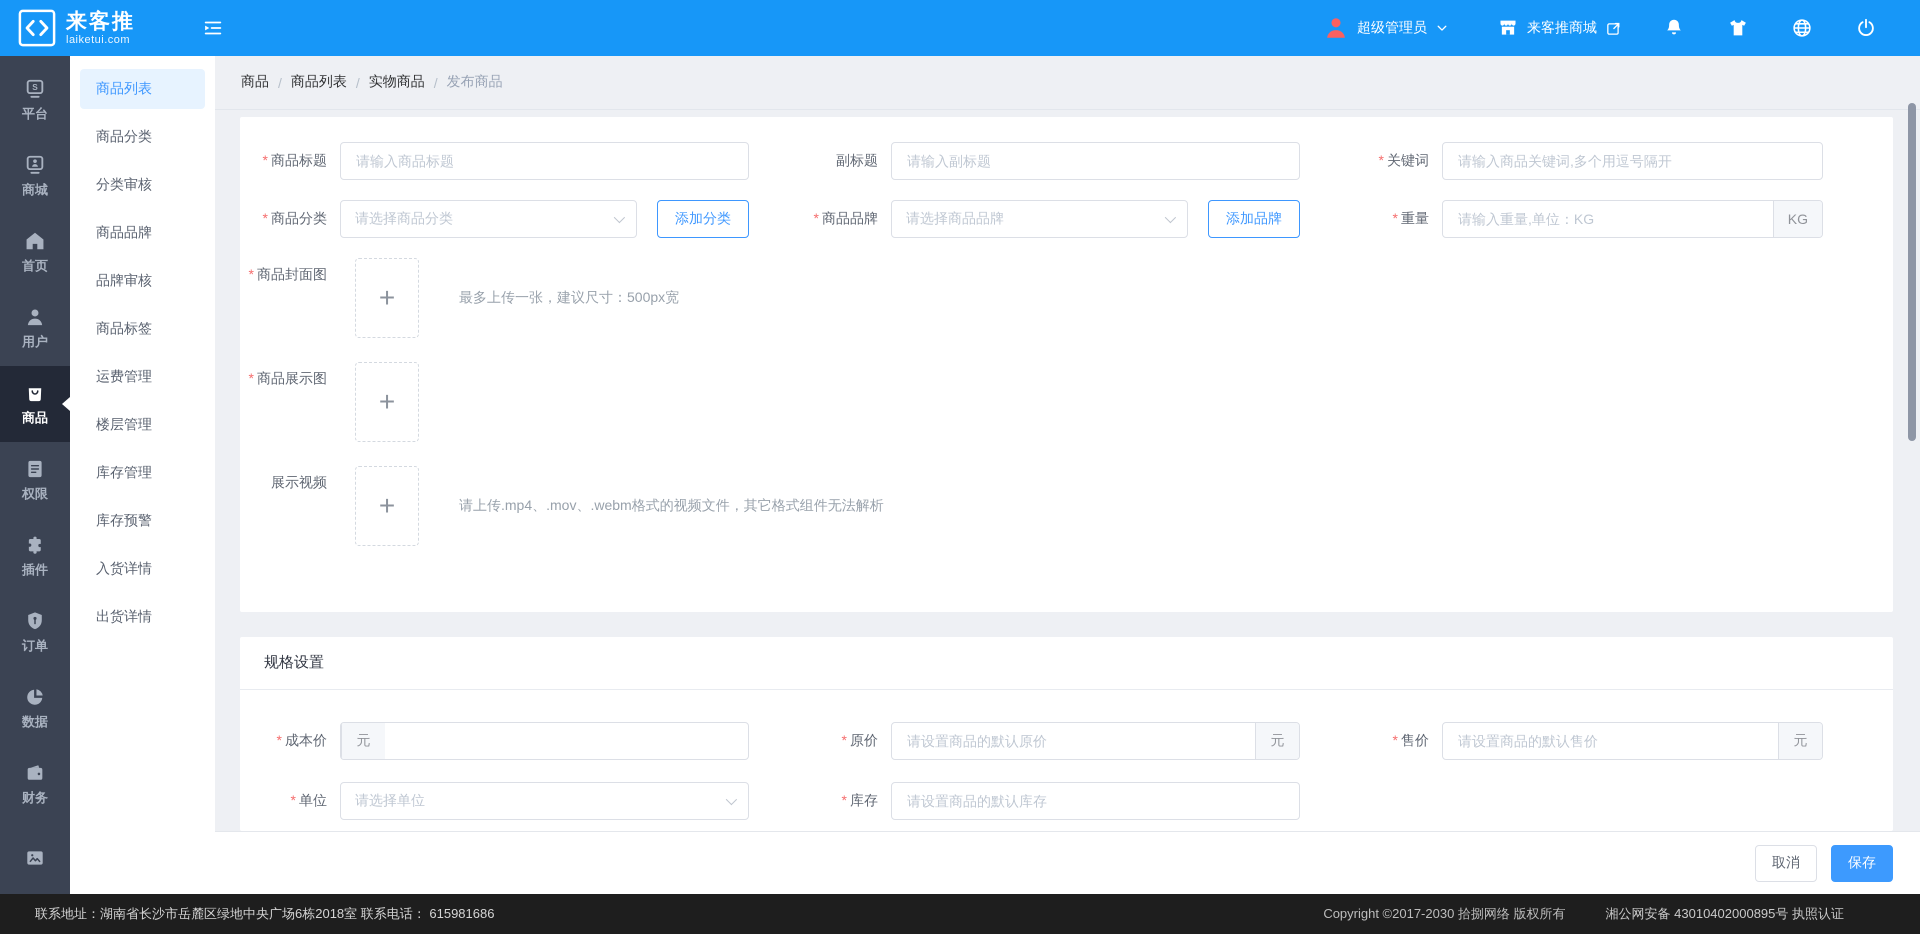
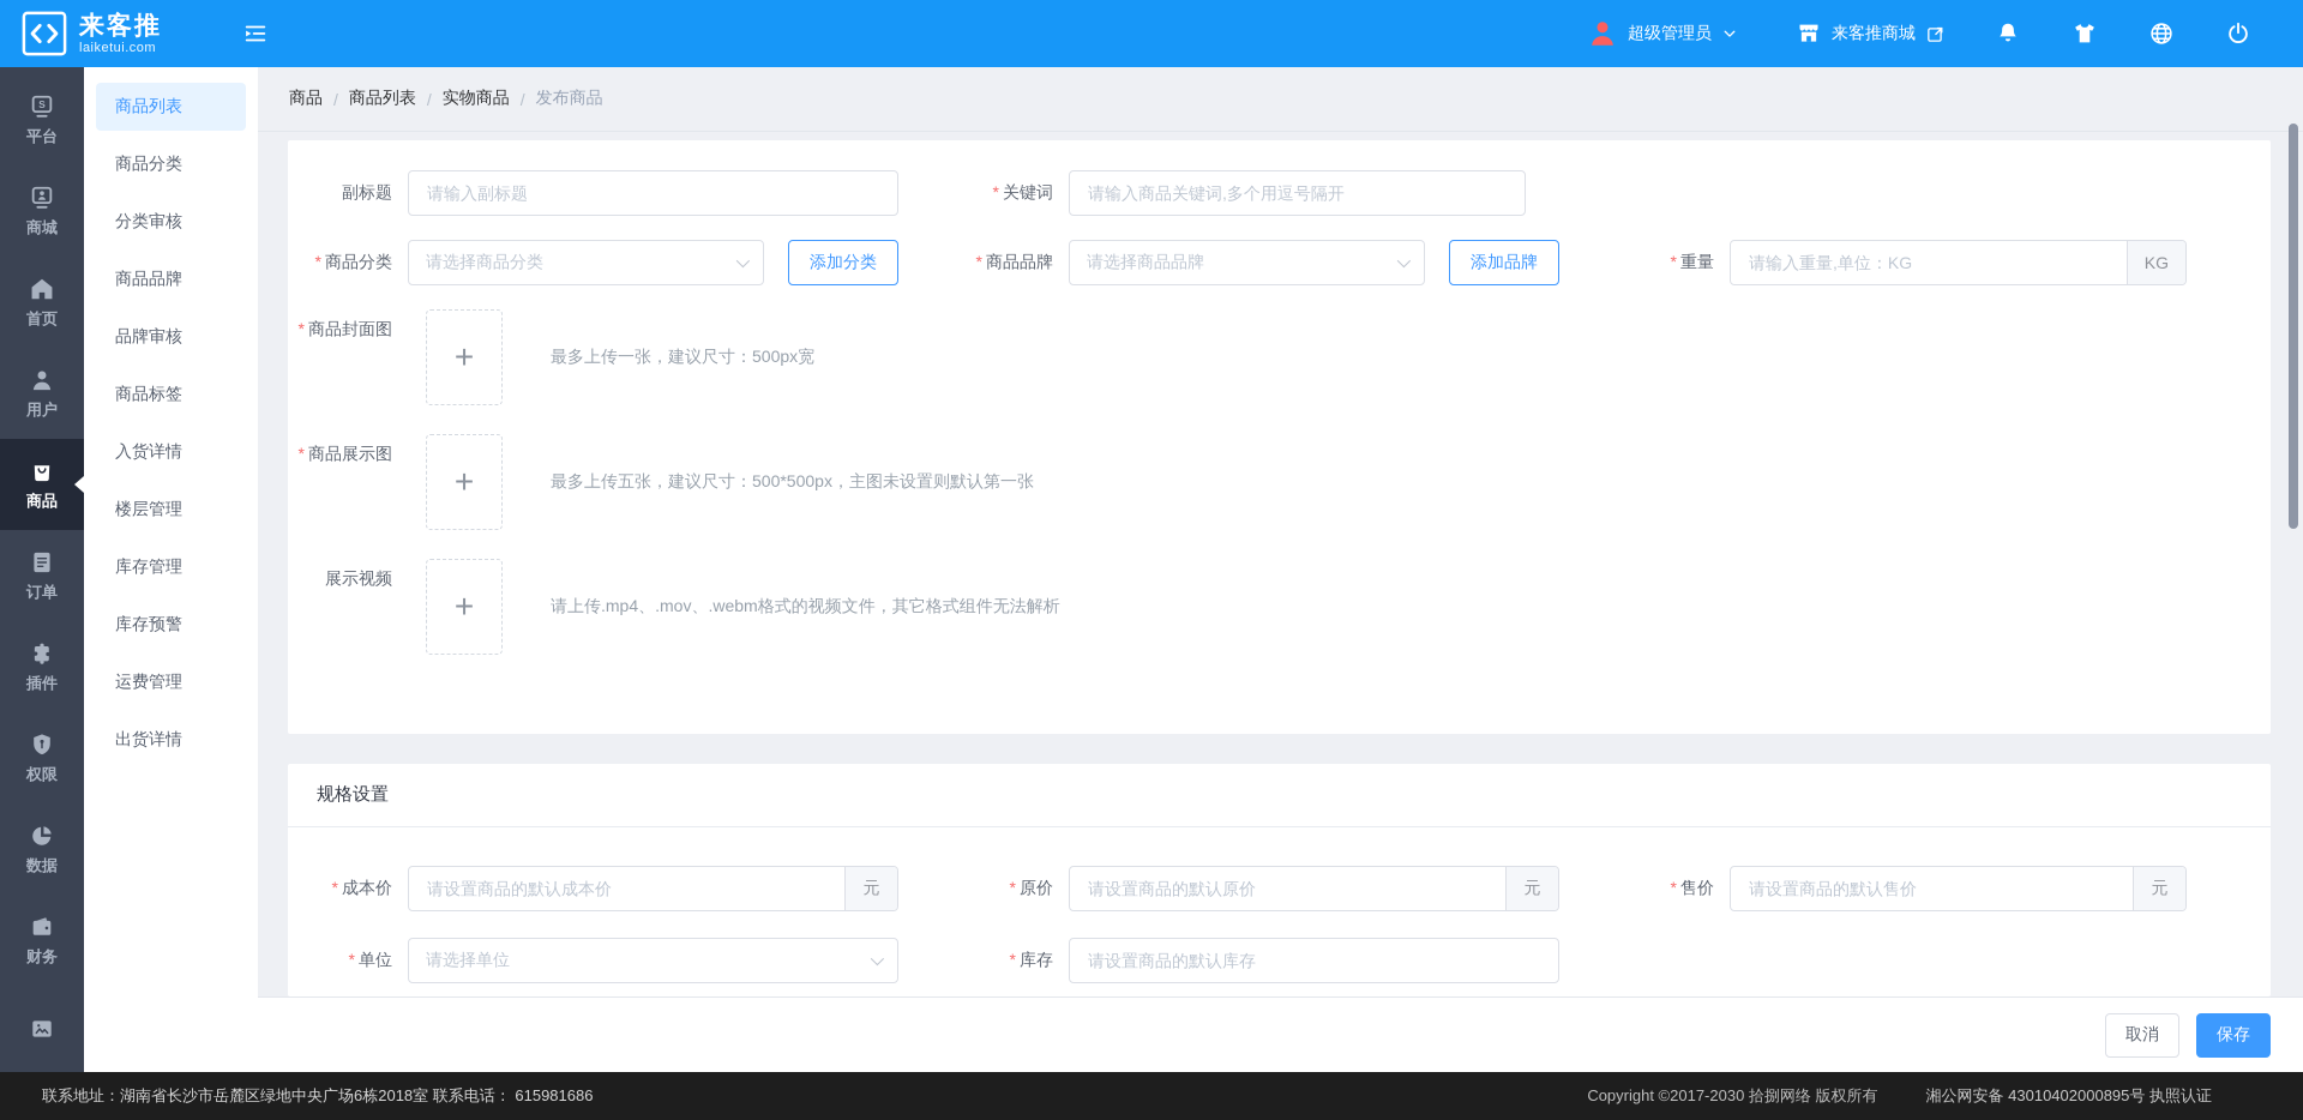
  来客推
  laiketui.com
  超级管理员
  来客推商城
  S
  平台
  商城
  首页
  用户
  商品
- 权限
+ 订单
  插件
- 订单
+ 权限
  数据
  财务
  商品列表
  商品分类
  分类审核
  商品品牌
  品牌审核
  商品标签
- 运费管理
+ 入货详情
  楼层管理
  库存管理
  库存预警
- 入货详情
+ 运费管理
  出货详情
  商品
  /
  商品列表
  /
  实物商品
  /
  发布商品
- * 商品标题
- 请输入商品标题
  副标题
  请输入副标题
  * 关键词
  请输入商品关键词,多个用逗号隔开
  * 商品分类
  请选择商品分类
  添加分类
  * 商品品牌
  请选择商品品牌
  添加品牌
  * 重量
  请输入重量,单位：KG
  KG
  * 商品封面图
  +
  最多上传一张，建议尺寸：500px宽
  * 商品展示图
  +
+ 最多上传五张，建议尺寸：500*500px，主图未设置则默认第一张
  展示视频
  +
  请上传.mp4、.mov、.webm格式的视频文件，其它格式组件无法解析
  规格设置
  * 成本价
+ 请设置商品的默认成本价
  元
  * 原价
  请设置商品的默认原价
  元
  * 售价
  请设置商品的默认售价
  元
  * 单位
  请选择单位
  * 库存
  请设置商品的默认库存
  取消
  保存
  联系地址：湖南省长沙市岳麓区绿地中央广场6栋2018室 联系电话： 615981686
  Copyright ©2017-2030 拾捌网络 版权所有
  湘公网安备 43010402000895号 执照认证
